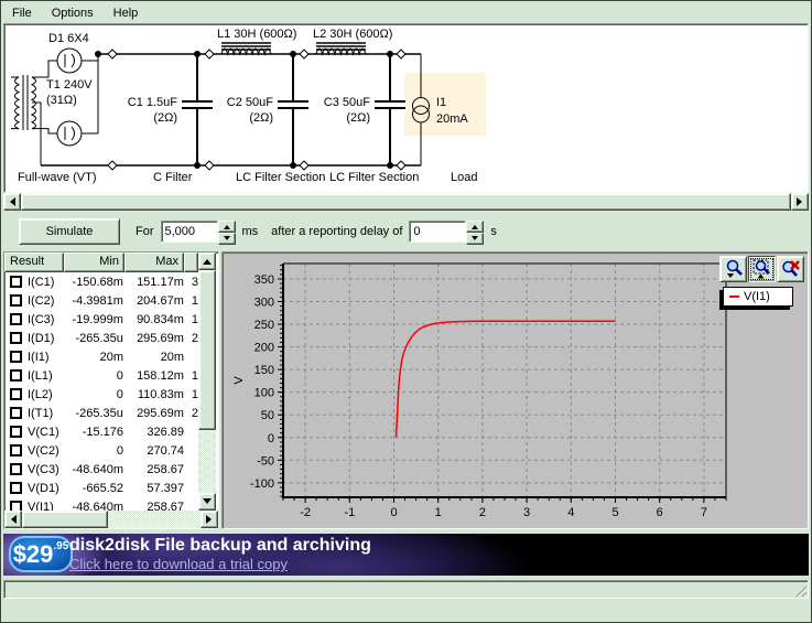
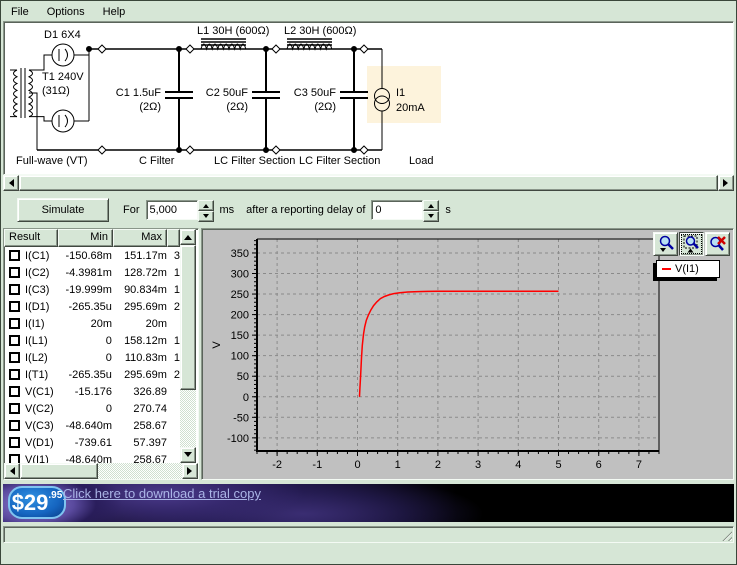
  File
  Options
  Help
  D1 6X4
  T1 240V
  (31Ω)
  L1 30H (600Ω)
  L2 30H (600Ω)
  C1 1.5uF
  (2Ω)
  C2 50uF
  (2Ω)
  C3 50uF
  (2Ω)
  I1
  20mA
  Full-wave (VT)
  C Filter
  LC Filter Section
  LC Filter Section
  Load
  Simulate
  For
  5,000
  ms
  after a reporting delay of
  0
  s
  Result
  Min
  Max
  I(C1)
  -150.68m
  151.17m
  3
  I(C2)
  -4.3981m
- 204.67m
+ 128.72m
  1
  I(C3)
  -19.999m
  90.834m
  1
  I(D1)
  -265.35u
  295.69m
  2
  I(I1)
  20m
  20m
  I(L1)
  0
  158.12m
  1
  I(L2)
  0
  110.83m
  1
  I(T1)
  -265.35u
  295.69m
  2
  V(C1)
  -15.176
  326.89
  V(C2)
  0
  270.74
  V(C3)
  -48.640m
  258.67
  V(D1)
- -665.52
+ -739.61
  57.397
  V(I1)
  -48.640m
  258.67
  -2
  -1
  0
  1
  2
  3
  4
  5
  6
  7
  -100
  -50
  0
  50
  100
  150
  200
  250
  300
  350
  V(I1)
  $29
  .95
- disk2disk File backup and archiving
  Click here to download a trial copy
